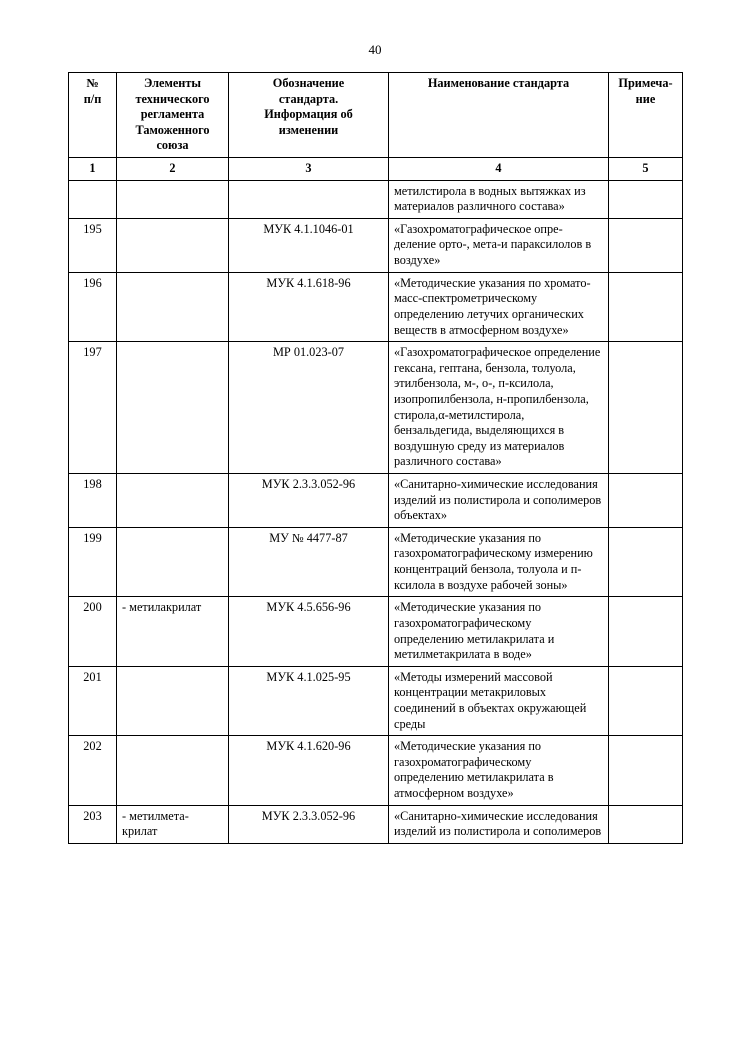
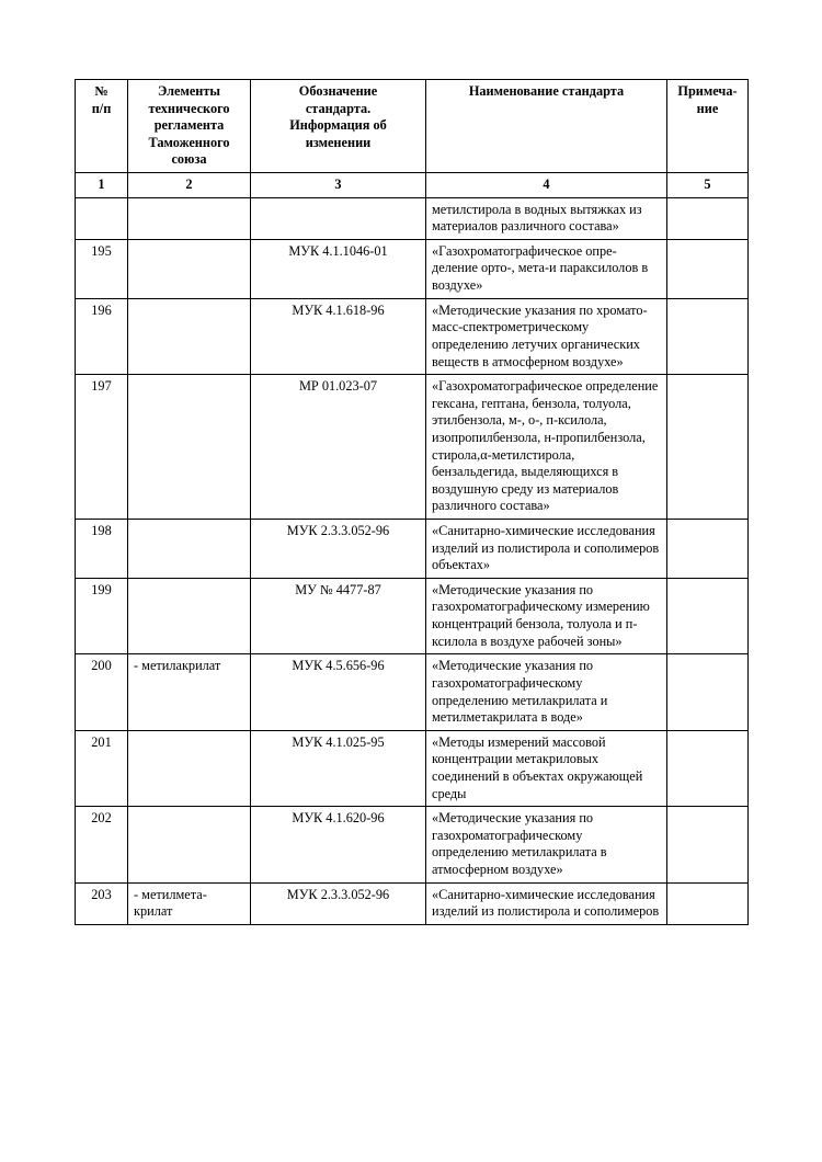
- 40
  № п/п	Элементы технического регламента Таможенного союза	Обозначение стандарта. Информация об изменении	Наименование стандарта	Примеча- ние
  1	2	3	4	5
  			метилстирола в водных вытяжках из материалов различного состава»
  195		МУК 4.1.1046-01	«Газохроматографическое опре-деление орто-, мета-и параксилолов в воздухе»
  196		МУК 4.1.618-96	«Методические указания по хромато-масс-спектрометрическому определению летучих органических веществ в атмосферном воздухе»
  197		МР 01.023-07	«Газохроматографическое определение гексана, гептана, бензола, толуола, этилбензола, м-, о-, п-ксилола, изопропилбензола, н-пропилбензола, стирола,α-метилстирола, бензальдегида, выделяющихся в воздушную среду из материалов различного состава»
  198		МУК 2.3.3.052-96	«Санитарно-химические исследования изделий из полистирола и сополимеров объектах»
  199		МУ № 4477-87	«Методические указания по газохроматографическому измерению концентраций бензола, толуола и п-ксилола в воздухе рабочей зоны»
  200	- метилакрилат	МУК 4.5.656-96	«Методические указания по газохроматографическому определению метилакрилата и метилметакрилата в воде»
  201		МУК 4.1.025-95	«Методы измерений массовой концентрации метакриловых соединений в объектах окружающей среды
  202		МУК 4.1.620-96	«Методические указания по газохроматографическому определению метилакрилата в атмосферном воздухе»
  203	- метилмета-крилат	МУК 2.3.3.052-96	«Санитарно-химические исследования изделий из полистирола и сополимеров
